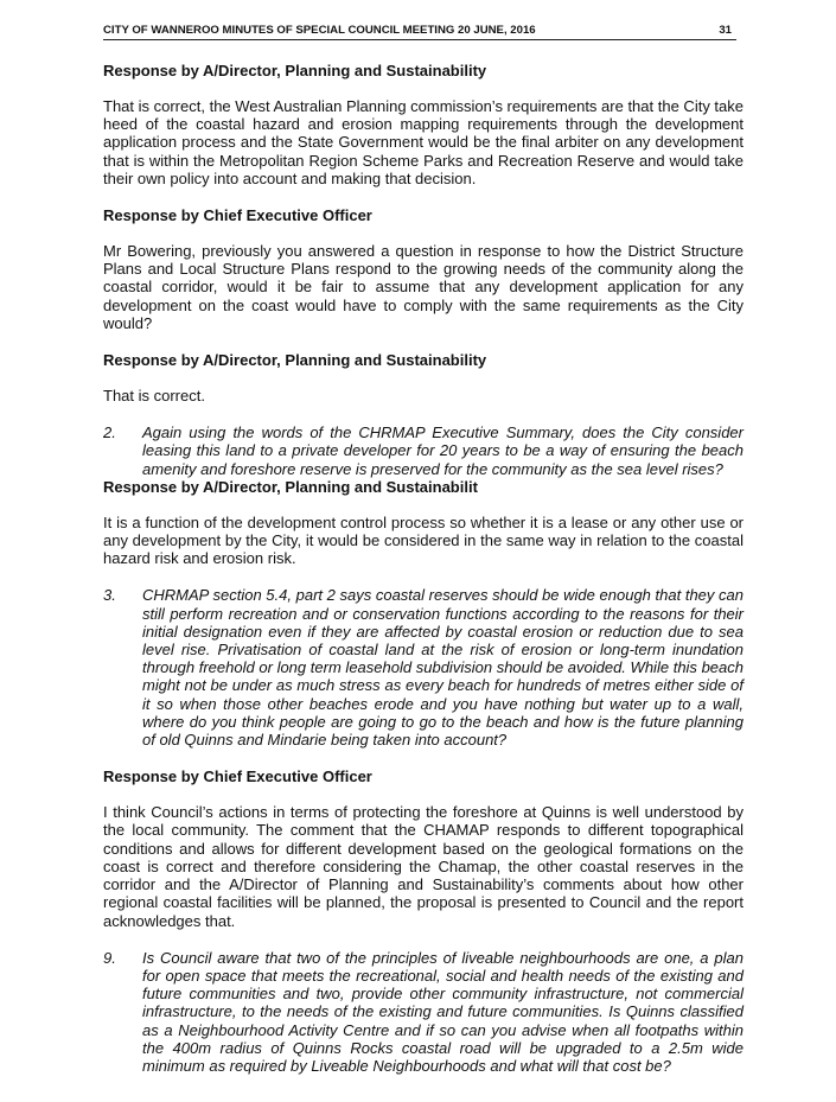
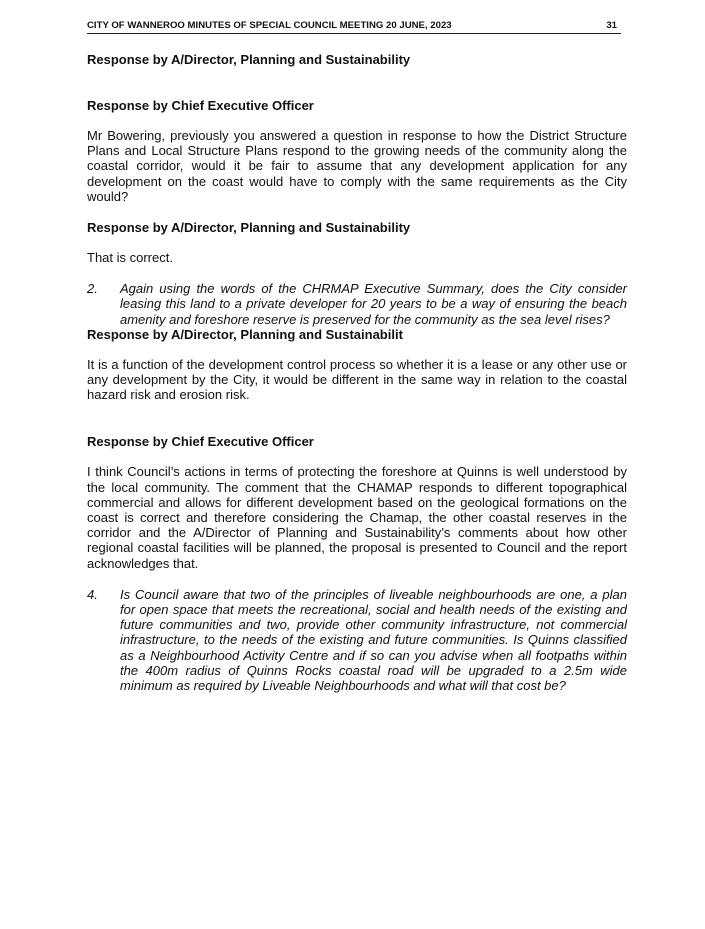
- CITY OF WANNEROO MINUTES OF SPECIAL COUNCIL MEETING 20 JUNE, 2016
+ CITY OF WANNEROO MINUTES OF SPECIAL COUNCIL MEETING 20 JUNE, 2023
  31
  Response by A/Director, Planning and Sustainability
- That is correct, the West Australian Planning commission’s requirements are that the City take heed of the coastal hazard and erosion mapping requirements through the development application process and the State Government would be the final arbiter on any development that is within the Metropolitan Region Scheme Parks and Recreation Reserve and would take their own policy into account and making that decision.
  Response by Chief Executive Officer
  Mr Bowering, previously you answered a question in response to how the District Structure Plans and Local Structure Plans respond to the growing needs of the community along the coastal corridor, would it be fair to assume that any development application for any development on the coast would have to comply with the same requirements as the City would?
  Response by A/Director, Planning and Sustainability
  That is correct.
  2.
  Again using the words of the CHRMAP Executive Summary, does the City consider leasing this land to a private developer for 20 years to be a way of ensuring the beach amenity and foreshore reserve is preserved for the community as the sea level rises?
  Response by A/Director, Planning and Sustainabilit
- It is a function of the development control process so whether it is a lease or any other use or any development by the City, it would be considered in the same way in relation to the coastal hazard risk and erosion risk.
+ It is a function of the development control process so whether it is a lease or any other use or any development by the City, it would be different in the same way in relation to the coastal hazard risk and erosion risk.
- 3.
- CHRMAP section 5.4, part 2 says coastal reserves should be wide enough that they can still perform recreation and or conservation functions according to the reasons for their initial designation even if they are affected by coastal erosion or reduction due to sea level rise. Privatisation of coastal land at the risk of erosion or long-term inundation through freehold or long term leasehold subdivision should be avoided. While this beach might not be under as much stress as every beach for hundreds of metres either side of it so when those other beaches erode and you have nothing but water up to a wall, where do you think people are going to go to the beach and how is the future planning of old Quinns and Mindarie being taken into account?
  Response by Chief Executive Officer
- I think Council’s actions in terms of protecting the foreshore at Quinns is well understood by the local community. The comment that the CHAMAP responds to different topographical conditions and allows for different development based on the geological formations on the coast is correct and therefore considering the Chamap, the other coastal reserves in the corridor and the A/Director of Planning and Sustainability’s comments about how other regional coastal facilities will be planned, the proposal is presented to Council and the report acknowledges that.
+ I think Council’s actions in terms of protecting the foreshore at Quinns is well understood by the local community. The comment that the CHAMAP responds to different topographical commercial and allows for different development based on the geological formations on the coast is correct and therefore considering the Chamap, the other coastal reserves in the corridor and the A/Director of Planning and Sustainability’s comments about how other regional coastal facilities will be planned, the proposal is presented to Council and the report acknowledges that.
- 9.
+ 4.
  Is Council aware that two of the principles of liveable neighbourhoods are one, a plan for open space that meets the recreational, social and health needs of the existing and future communities and two, provide other community infrastructure, not commercial infrastructure, to the needs of the existing and future communities. Is Quinns classified as a Neighbourhood Activity Centre and if so can you advise when all footpaths within the 400m radius of Quinns Rocks coastal road will be upgraded to a 2.5m wide minimum as required by Liveable Neighbourhoods and what will that cost be?
